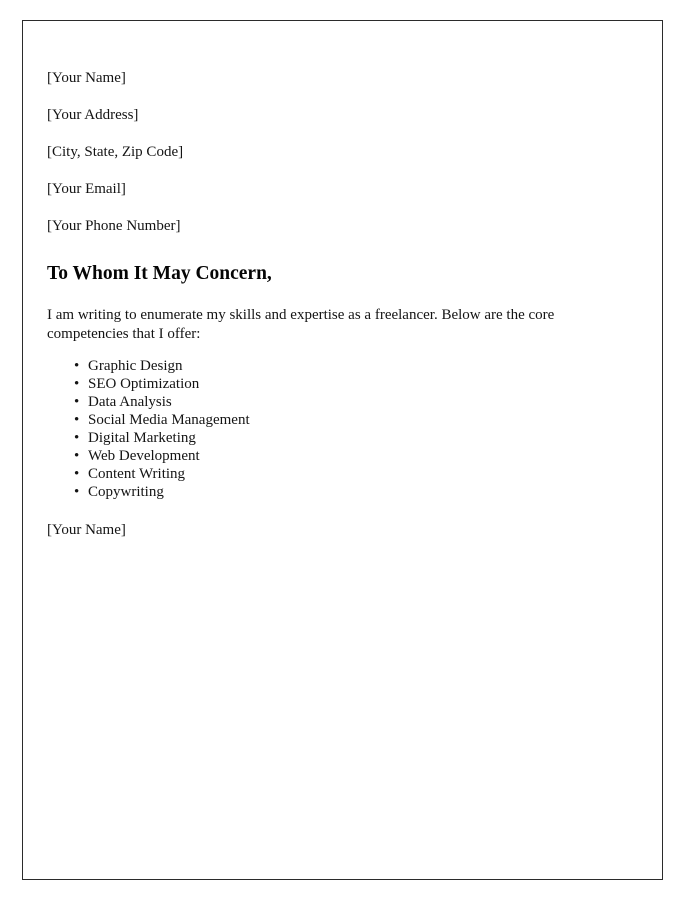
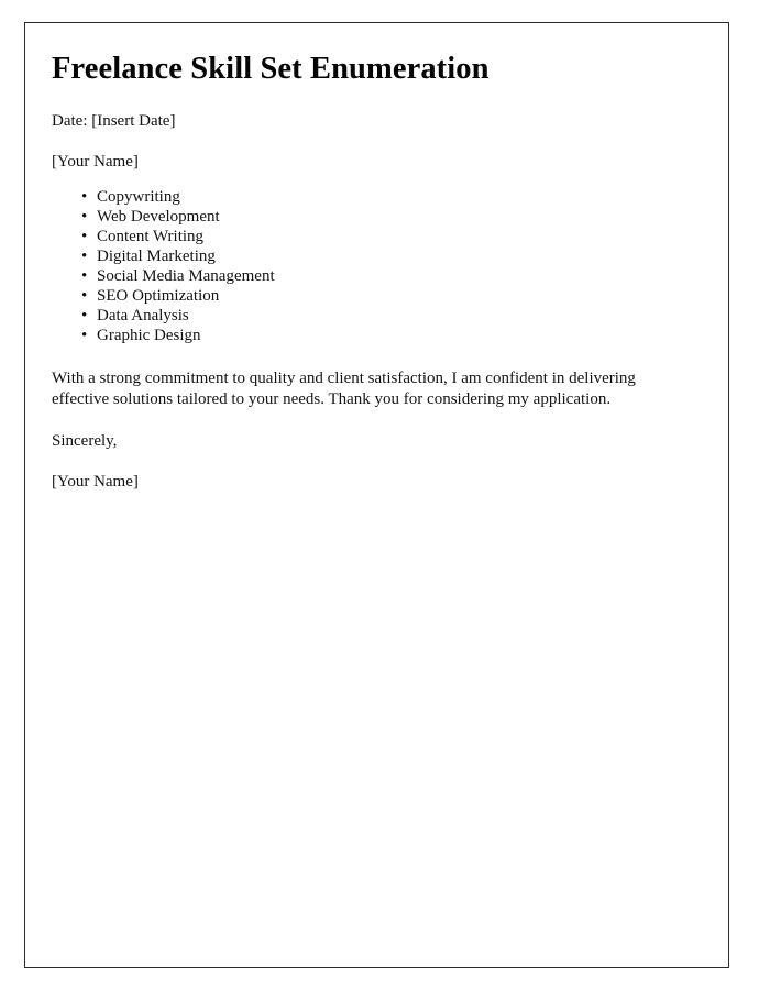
+ Freelance Skill Set Enumeration
+ Date: [Insert Date]
  [Your Name]
- [Your Address]
- [City, State, Zip Code]
- [Your Email]
- [Your Phone Number]
- To Whom It May Concern,
- I am writing to enumerate my skills and expertise as a freelancer. Below are the core competencies that I offer:
  •
- Graphic Design
+ Copywriting
  •
- SEO Optimization
+ Web Development
  •
- Data Analysis
+ Content Writing
  •
- Social Media Management
+ Digital Marketing
  •
- Digital Marketing
+ Social Media Management
  •
- Web Development
+ SEO Optimization
  •
- Content Writing
+ Data Analysis
  •
- Copywriting
+ Graphic Design
+ With a strong commitment to quality and client satisfaction, I am confident in delivering effective solutions tailored to your needs. Thank you for considering my application.
+ Sincerely,
  [Your Name]
